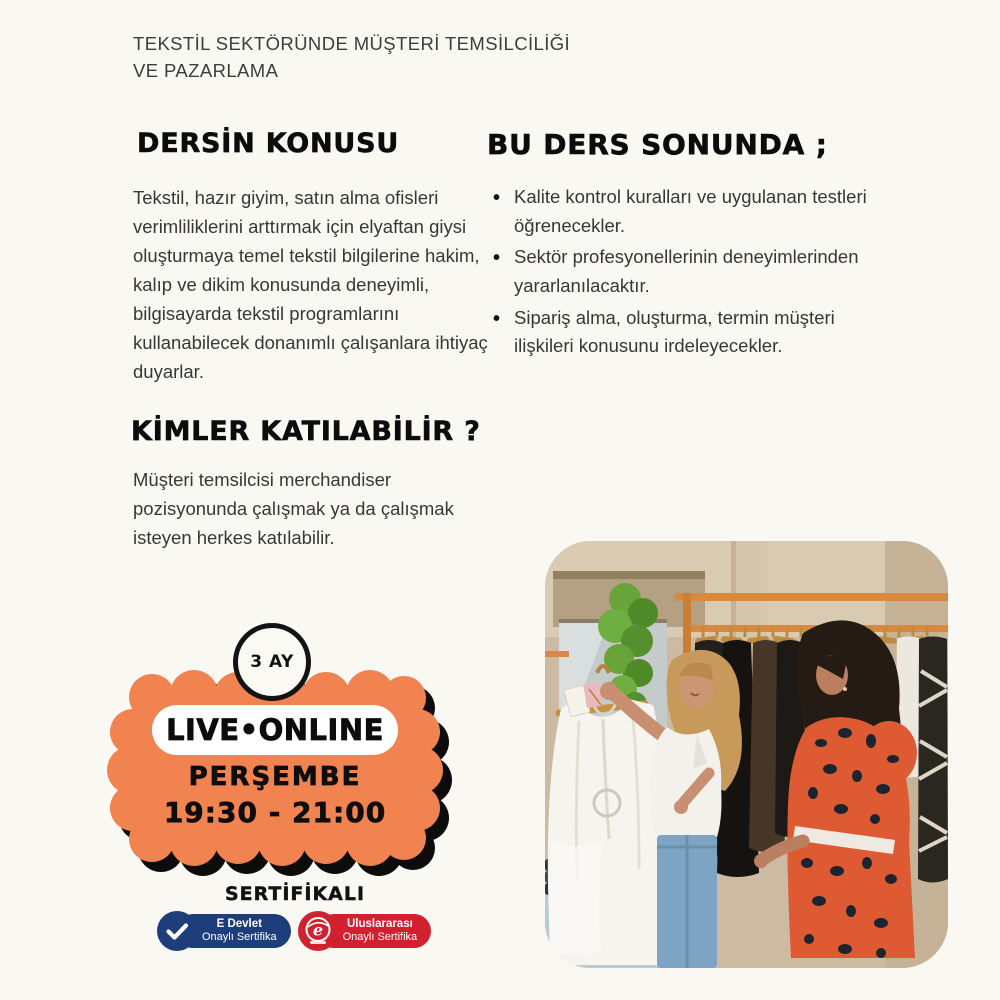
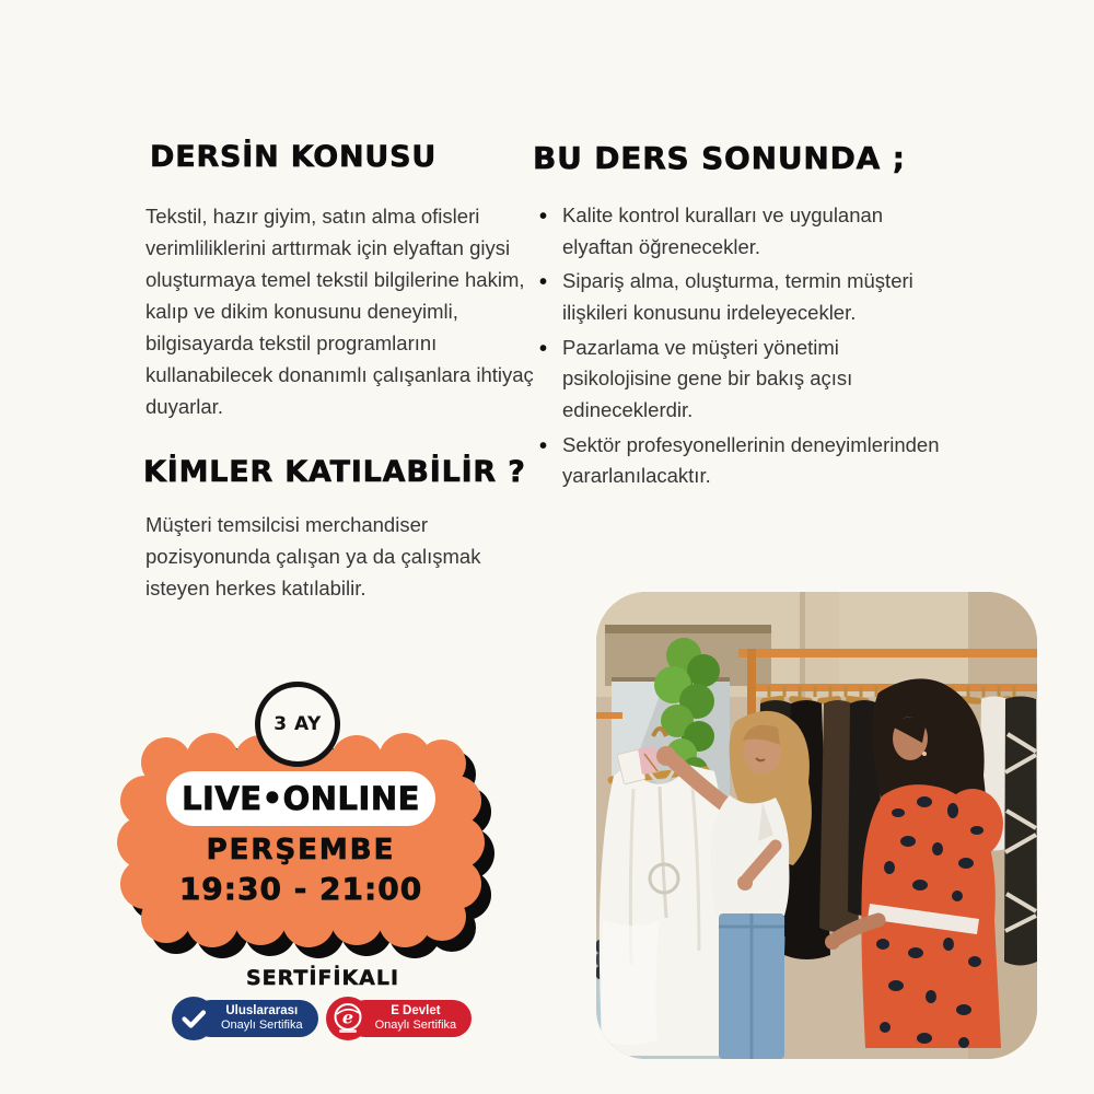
- TEKSTİL SEKTÖRÜNDE MÜŞTERİ TEMSİLCİLİĞİ
- VE PAZARLAMA
  DERSİN KONUSU
- Tekstil, hazır giyim, satın alma ofisleri verimliliklerini arttırmak için elyaftan giysi oluşturmaya temel tekstil bilgilerine hakim, kalıp ve dikim konusunda deneyimli, bilgisayarda tekstil programlarını kullanabilecek donanımlı çalışanlara ihtiyaç duyarlar.
+ Tekstil, hazır giyim, satın alma ofisleri verimliliklerini arttırmak için elyaftan giysi oluşturmaya temel tekstil bilgilerine hakim, kalıp ve dikim konusunu deneyimli, bilgisayarda tekstil programlarını kullanabilecek donanımlı çalışanlara ihtiyaç duyarlar.
  KİMLER KATILABİLİR ?
- Müşteri temsilcisi merchandiser pozisyonunda çalışmak ya da çalışmak isteyen herkes katılabilir.
+ Müşteri temsilcisi merchandiser pozisyonunda çalışan ya da çalışmak isteyen herkes katılabilir.
  BU DERS SONUNDA ;
- Kalite kontrol kuralları ve uygulanan testleri öğrenecekler.
+ Kalite kontrol kuralları ve uygulanan elyaftan öğrenecekler.
- Sektör profesyonellerinin deneyimlerinden yararlanılacaktır.
+ Sipariş alma, oluşturma, termin müşteri ilişkileri konusunu irdeleyecekler.
+ Pazarlama ve müşteri yönetimi psikolojisine gene bir bakış açısı edineceklerdir.
- Sipariş alma, oluşturma, termin müşteri ilişkileri konusunu irdeleyecekler.
+ Sektör profesyonellerinin deneyimlerinden yararlanılacaktır.
  3 AY
  LIVE•ONLINE
  PERŞEMBE
  19:30 - 21:00
  SERTİFİKALI
- E Devlet
+ Uluslararası
  Onaylı Sertifika
  e
- Uluslararası
+ E Devlet
  Onaylı Sertifika
